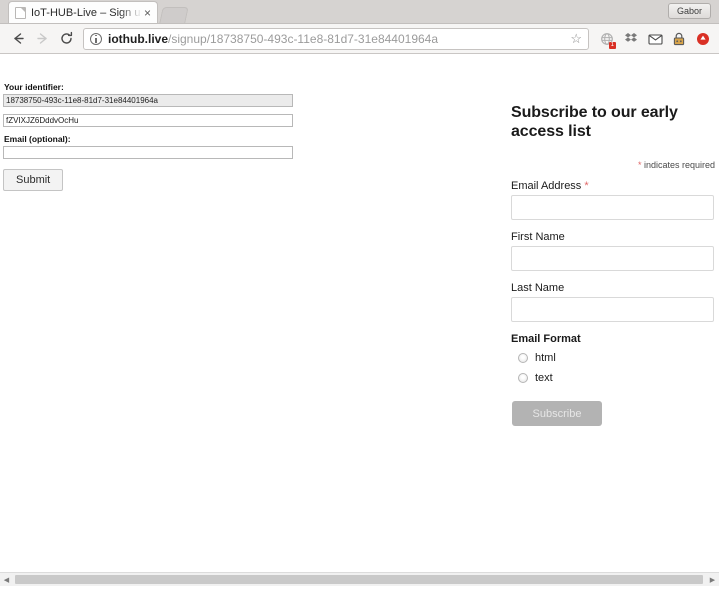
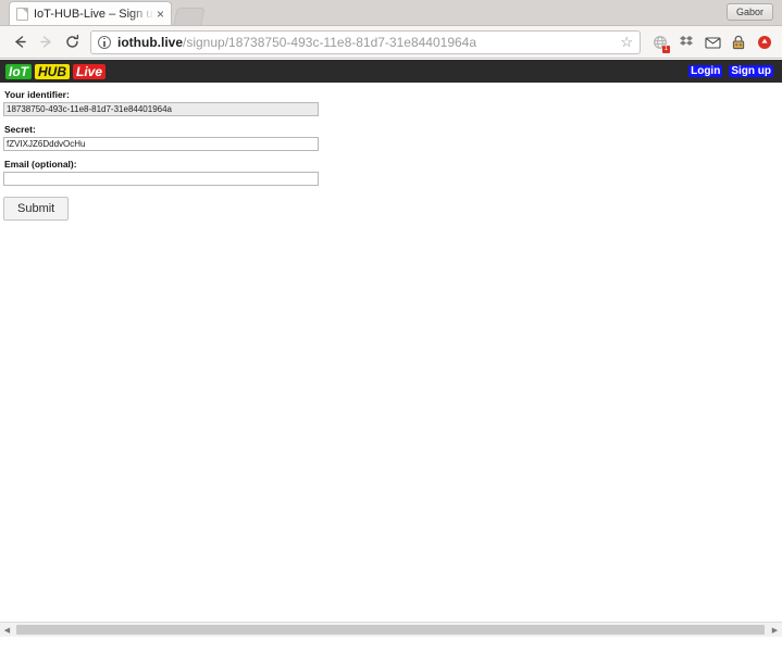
  IoT-HUB-Live – Sign u
  ×
  Gabor
  iothub.live/signup/18738750-493c-11e8-81d7-31e84401964a
  ☆
+ IoT
+ HUB
+ Live
+ Login
+ Sign up
  Your identifier:
  18738750-493c-11e8-81d7-31e84401964a
+ Secret:
  fZVIXJZ6DddvOcHu
  Email (optional):
  Submit
- Subscribe to our early access list
- * indicates required
- Email Address *
- First Name
- Last Name
- Email Format
- html
- text
- Subscribe
